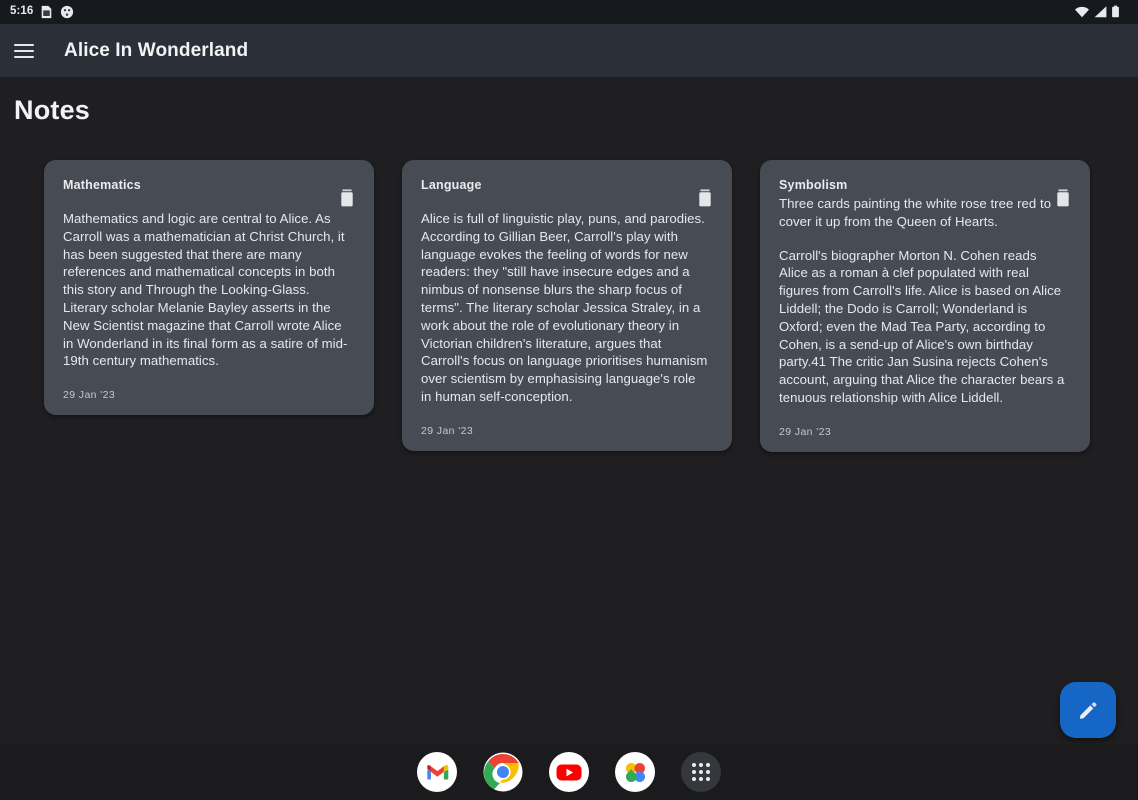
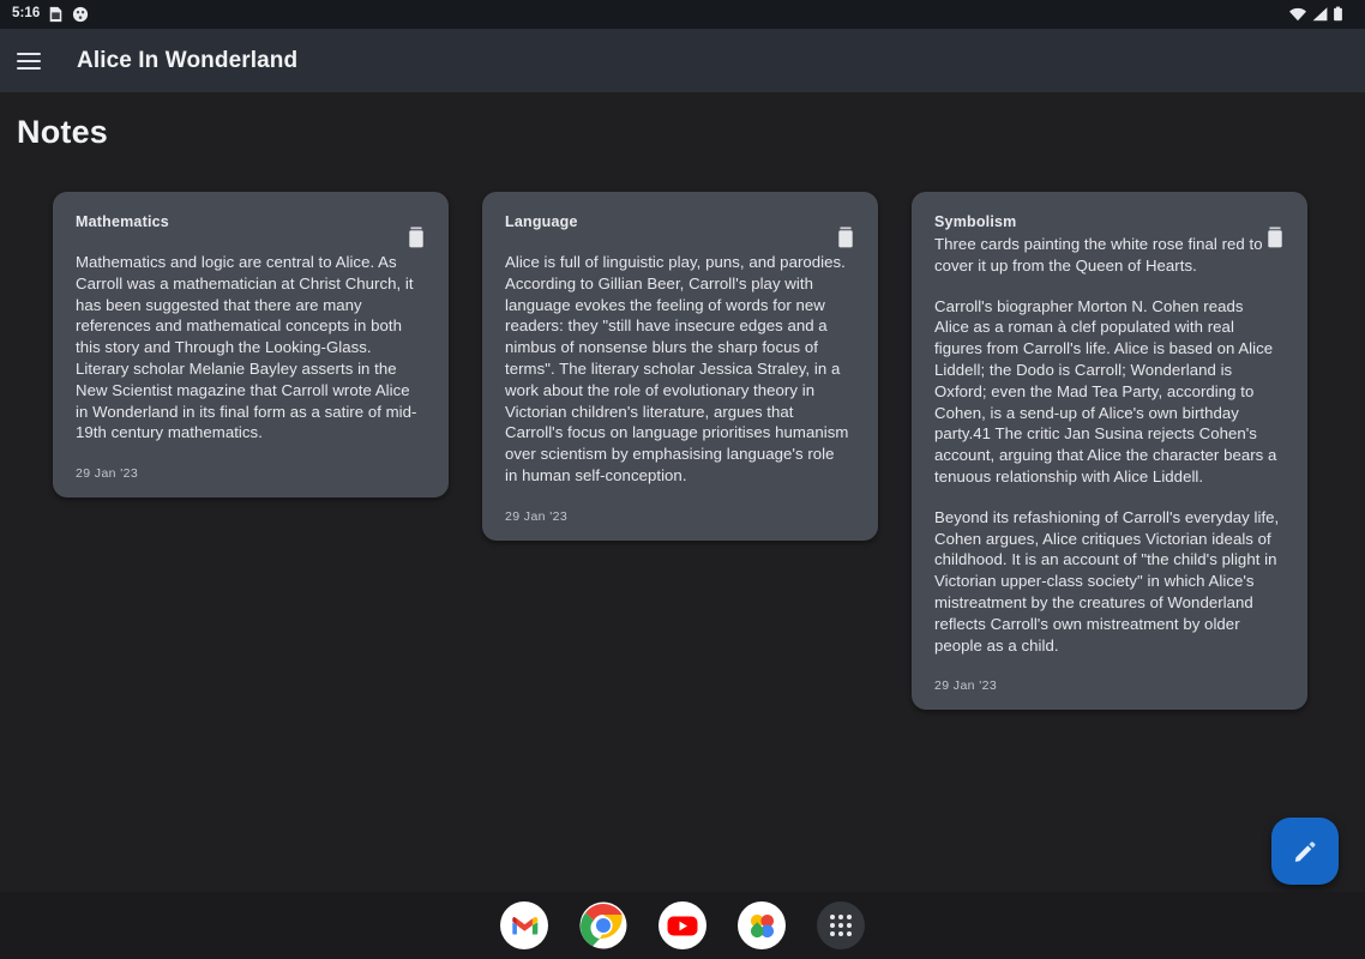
  5:16
  Alice In Wonderland
  Notes
  Mathematics
  Mathematics and logic are central to Alice. As Carroll was a mathematician at Christ Church, it has been suggested that there are many references and mathematical concepts in both this story and Through the Looking-Glass. Literary scholar Melanie Bayley asserts in the New Scientist magazine that Carroll wrote Alice in Wonderland in its final form as a satire of mid-19th century mathematics.
  29 Jan '23
  Language
  Alice is full of linguistic play, puns, and parodies. According to Gillian Beer, Carroll's play with language evokes the feeling of words for new readers: they "still have insecure edges and a nimbus of nonsense blurs the sharp focus of terms". The literary scholar Jessica Straley, in a work about the role of evolutionary theory in Victorian children's literature, argues that Carroll's focus on language prioritises humanism over scientism by emphasising language's role in human self-conception.
  29 Jan '23
  Symbolism
- Three cards painting the white rose tree red to cover it up from the Queen of Hearts.
+ Three cards painting the white rose final red to cover it up from the Queen of Hearts.
  Carroll's biographer Morton N. Cohen reads Alice as a roman à clef populated with real figures from Carroll's life. Alice is based on Alice Liddell; the Dodo is Carroll; Wonderland is Oxford; even the Mad Tea Party, according to Cohen, is a send-up of Alice's own birthday party.41 The critic Jan Susina rejects Cohen's account, arguing that Alice the character bears a tenuous relationship with Alice Liddell.
+ Beyond its refashioning of Carroll's everyday life, Cohen argues, Alice critiques Victorian ideals of childhood. It is an account of "the child's plight in Victorian upper-class society" in which Alice's mistreatment by the creatures of Wonderland reflects Carroll's own mistreatment by older people as a child.
  29 Jan '23
